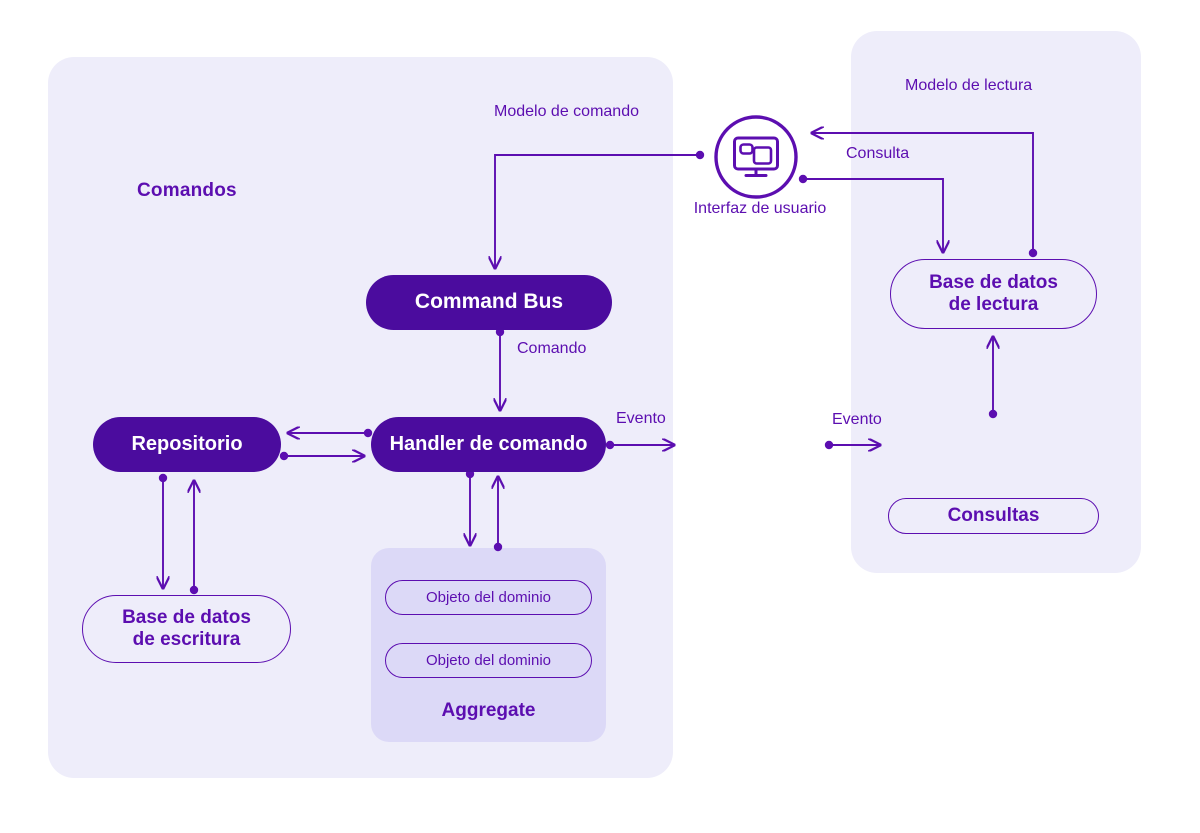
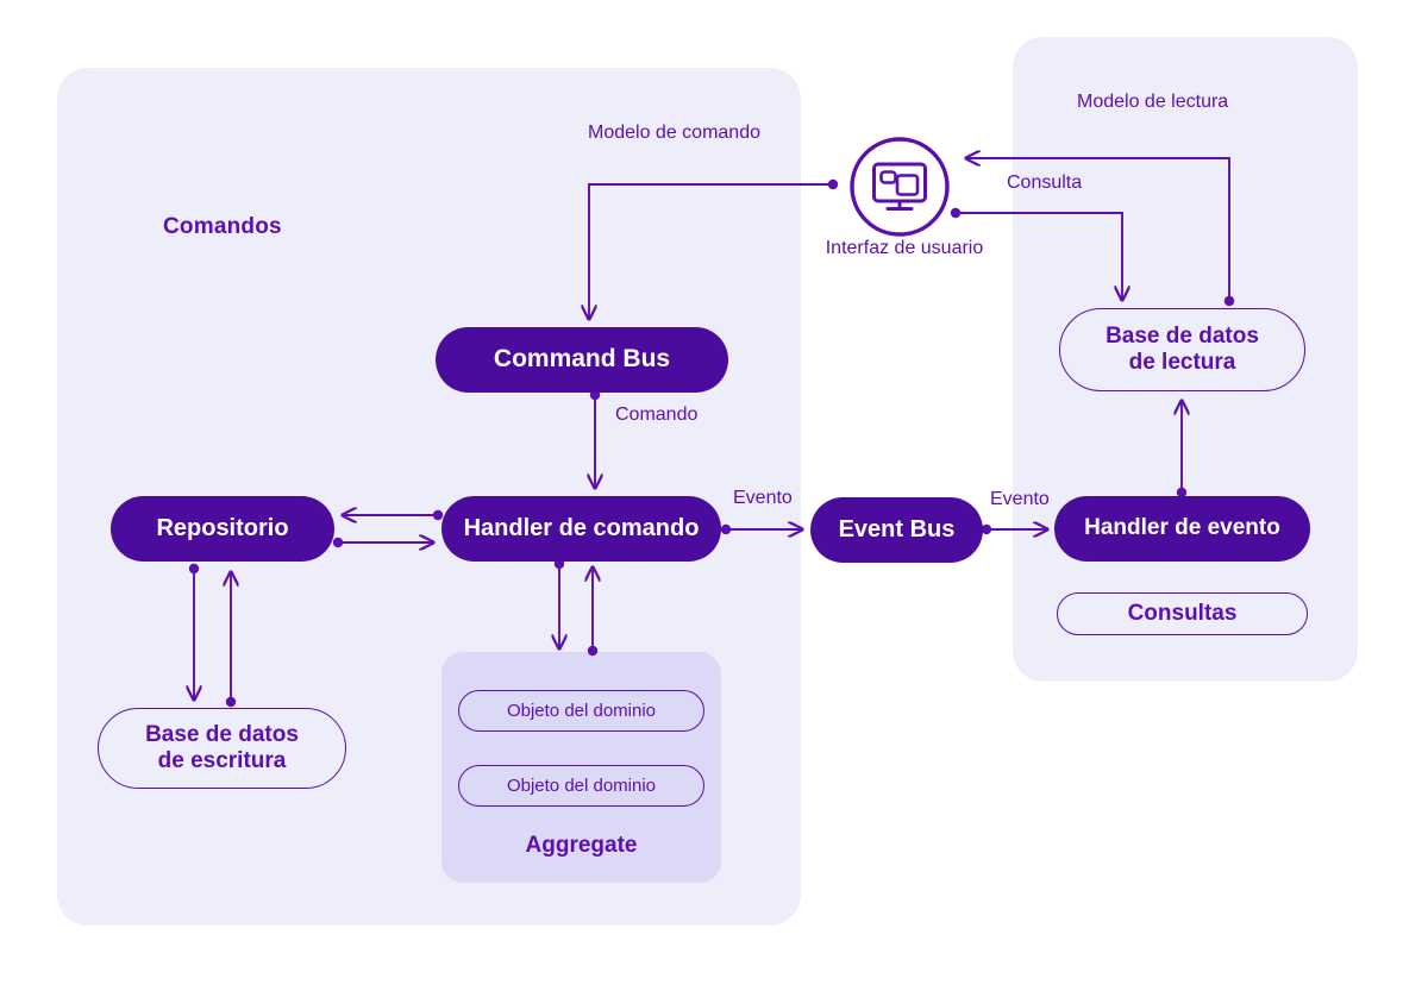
  Comandos
  Modelo de lectura
  Aggregate
  Modelo de comando
  Consulta
  Comando
  Evento
  Evento
  Interfaz de usuario
  Command Bus
  Handler de comando
  Repositorio
+ Event Bus
+ Handler de evento
  Base de datos
  de escritura
  Base de datos
  de lectura
  Consultas
  Objeto del dominio
  Objeto del dominio
